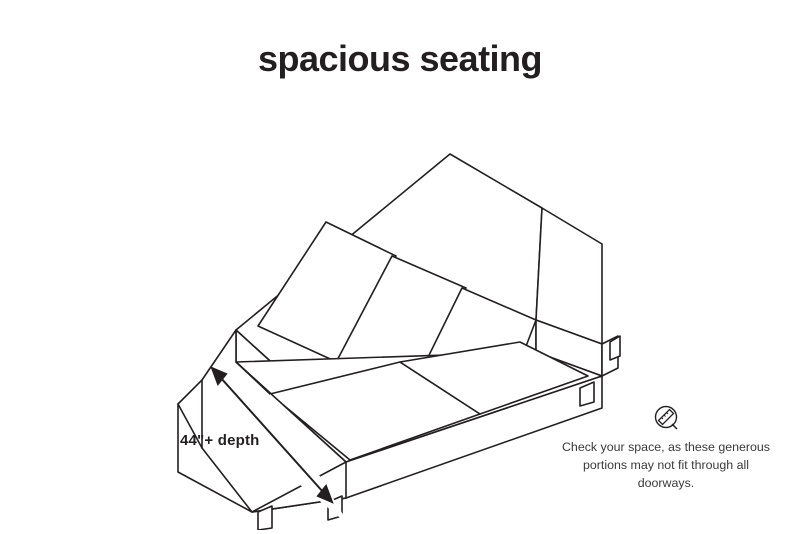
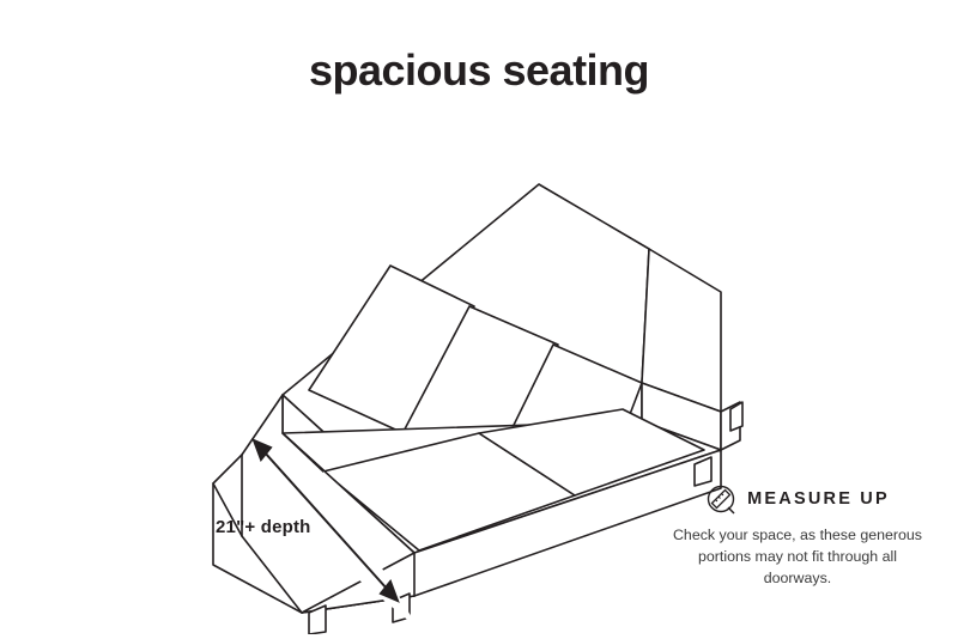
  spacious seating
- 44"+ depth
+ 21"+ depth
+ MEASURE UP
  Check your space, as these generous portions may not fit through all doorways.
